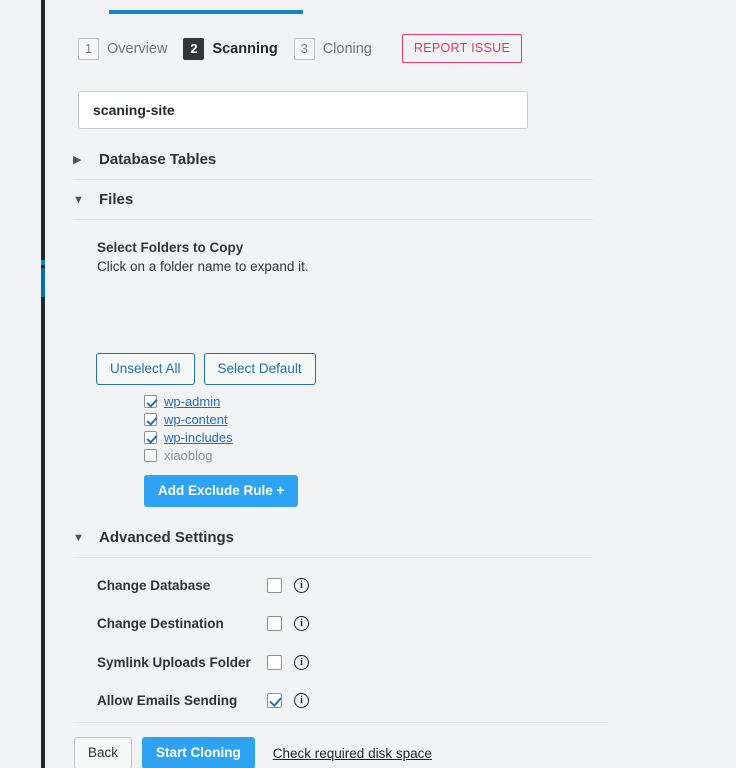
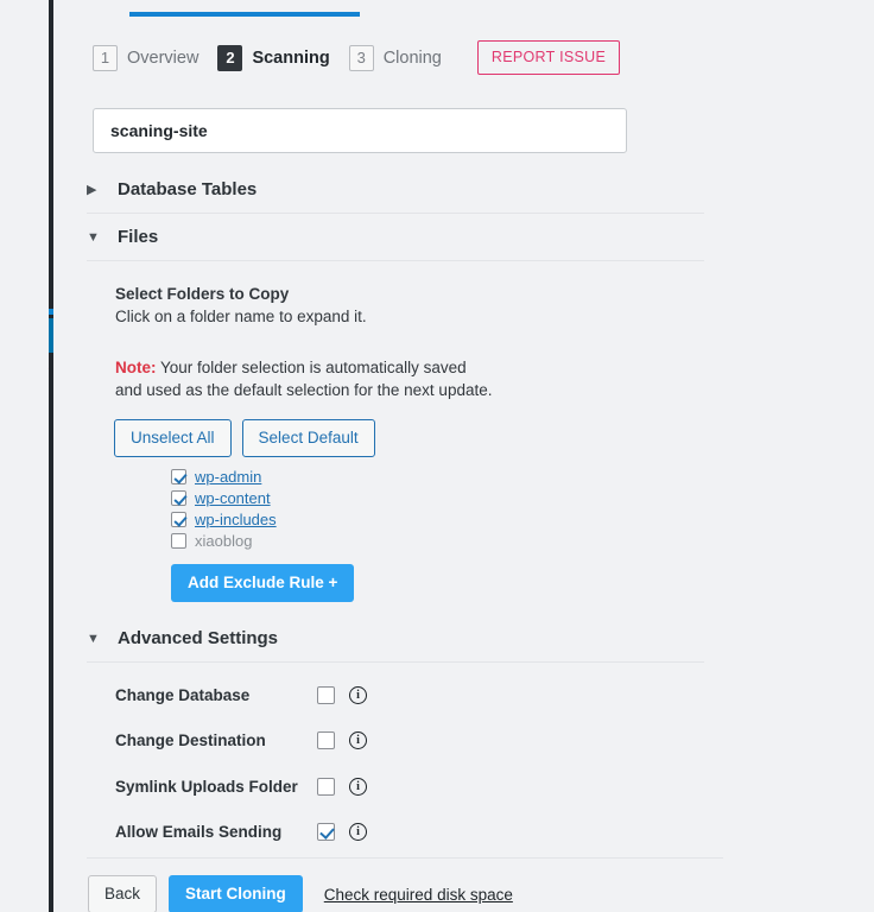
  1
  Overview
  2
  Scanning
  3
  Cloning
  REPORT ISSUE
  scaning-site
  ▶
  Database Tables
  ▼
  Files
  Select Folders to Copy
  Click on a folder name to expand it.
+ Note: Your folder selection is automatically saved
+ and used as the default selection for the next update.
  Unselect All
  Select Default
  wp-admin
  wp-content
  wp-includes
  xiaoblog
  Add Exclude Rule +
  ▼
  Advanced Settings
  Change Database
  i
  Change Destination
  i
  Symlink Uploads Folder
  i
  Allow Emails Sending
  i
  Back
  Start Cloning
  Check required disk space
